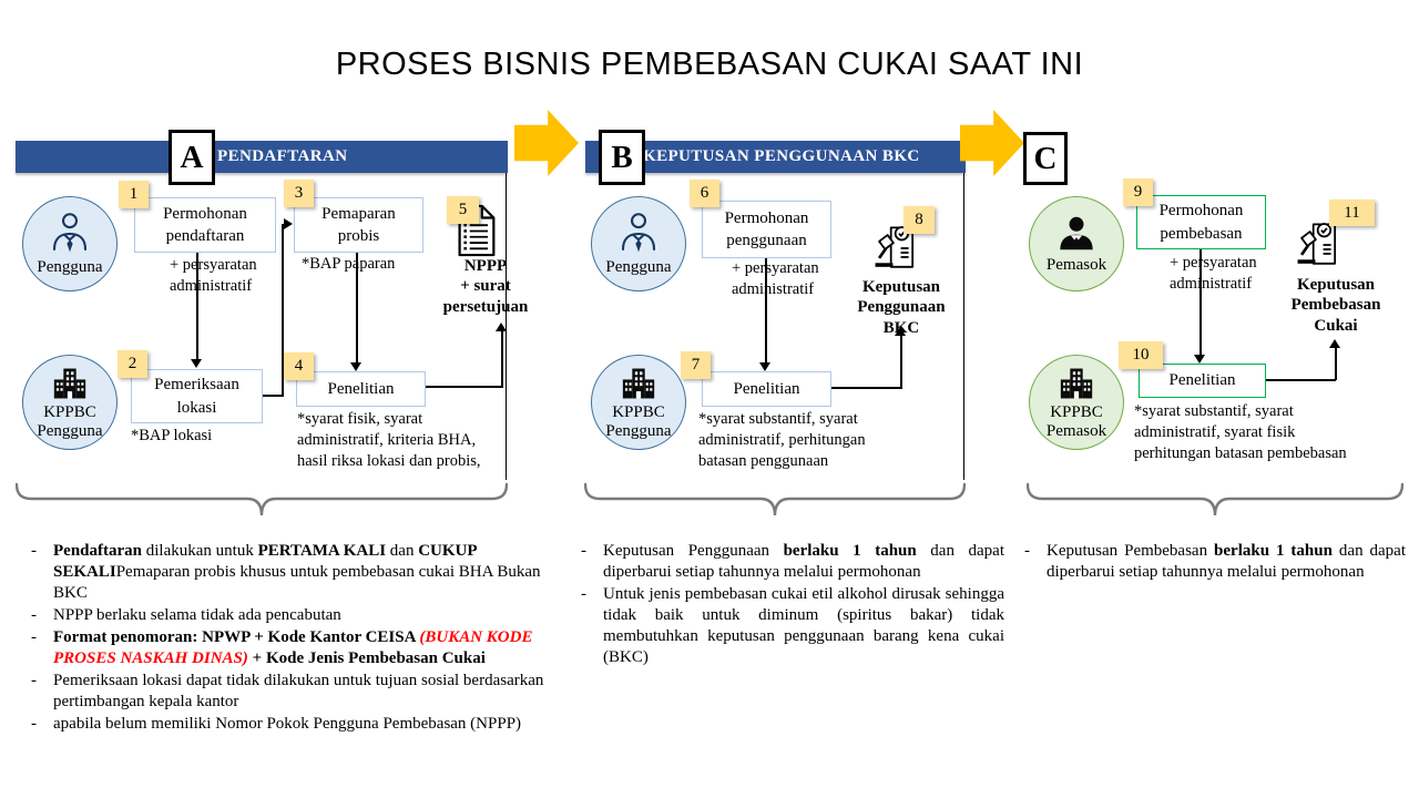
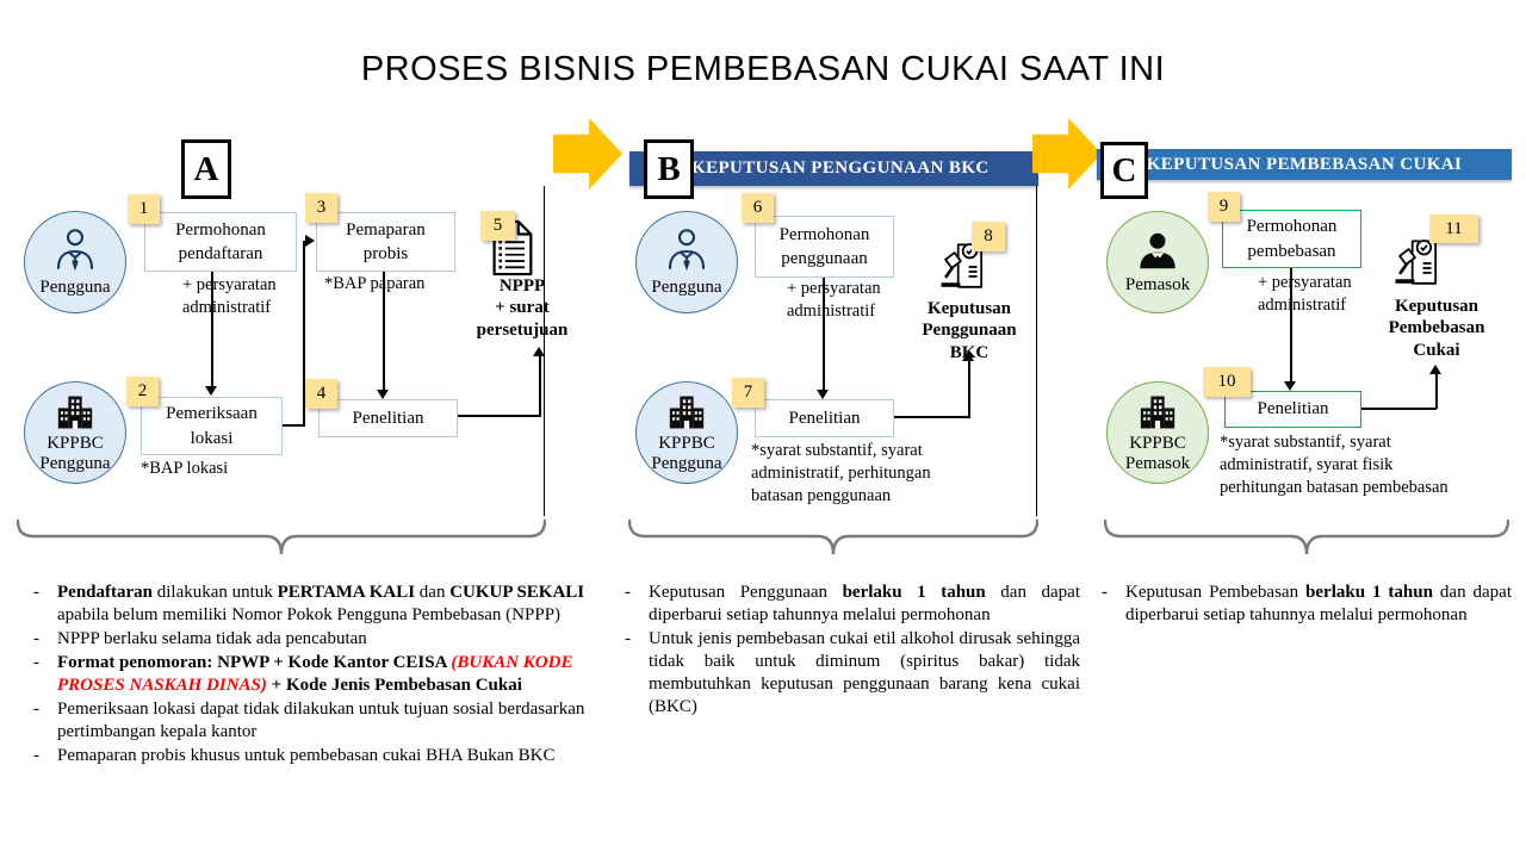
  PROSES BISNIS PEMBEBASAN CUKAI SAAT INI
- PENDAFTARAN
  A
  KEPUTUSAN PENGGUNAAN BKC
  B
+ KEPUTUSAN PEMBEBASAN CUKAI
  C
  Pengguna
  KPPBC
  Pengguna
  1
  Permohonan
  pendaftaran
  + persyaratan
  administratif
  3
  Pemaparan
  probis
  *BAP pparan
  2
  Pemeriksaan
  lokasi
  *BAP lokasi
  4
  Penelitian
- *syarat fisik, syarat
- administratif, kriteria BHA,
- hasil riksa lokasi dan probis,
  5
  NPPP
  + surat
  persetujuan
  -
- Pendaftaran dilakukan untuk PERTAMA KALI dan CUKUP SEKALIPemaparan probis khusus untuk pembebasan cukai BHA Bukan BKC
+ Pendaftaran dilakukan untuk PERTAMA KALI dan CUKUP SEKALI apabila belum memiliki Nomor Pokok Pengguna Pembebasan (NPPP)
  -
  NPPP berlaku selama tidak ada pencabutan
  -
  Format penomoran: NPWP + Kode Kantor CEISA (BUKAN KODE PROSES NASKAH DINAS) + Kode Jenis Pembebasan Cukai
  -
  Pemeriksaan lokasi dapat tidak dilakukan untuk tujuan sosial berdasarkan pertimbangan kepala kantor
  -
- apabila belum memiliki Nomor Pokok Pengguna Pembebasan (NPPP)
+ Pemaparan probis khusus untuk pembebasan cukai BHA Bukan BKC
  Pengguna
  KPPBC
  Pengguna
  6
  Permohonan
  penggunaan
  + persyaratan
  administratif
  7
  Penelitian
  *syarat substantif, syarat
  administratif, perhitungan
  batasan penggunaan
  8
  Keputusan
  Penggunaan
  BKC
  -
  Keputusan Penggunaan berlaku 1 tahun dan dapat diperbarui setiap tahunnya melalui permohonan
  -
  Untuk jenis pembebasan cukai etil alkohol dirusak sehingga tidak baik untuk diminum (spiritus bakar) tidak membutuhkan keputusan penggunaan barang kena cukai (BKC)
  Pemasok
  KPPBC
  Pemasok
  9
  Permohonan
  pembebasan
  + pesyaratan
  admnistratif
  10
  Penelitian
  *syarat substantif, syarat
  administratif, syarat fisik
  perhitungan batasan pembebasan
  11
  Keputusan
  Pembebasan
  Cukai
  -
  Keputusan Pembebasan berlaku 1 tahun dan dapat diperbarui setiap tahunnya melalui permohonan
